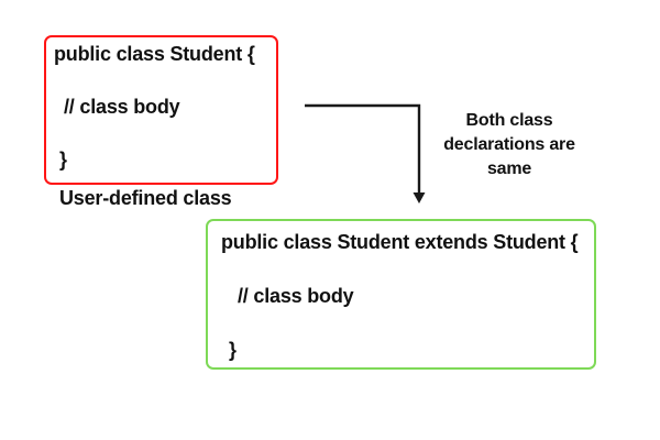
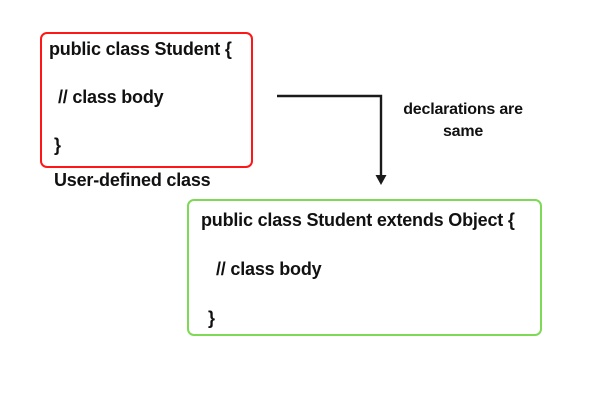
  public class Student {
  // class body
  }
  User-defined class
- Both class
  declarations are
  same
- public class Student extends Student {
+ public class Student extends Object {
  // class body
  }
